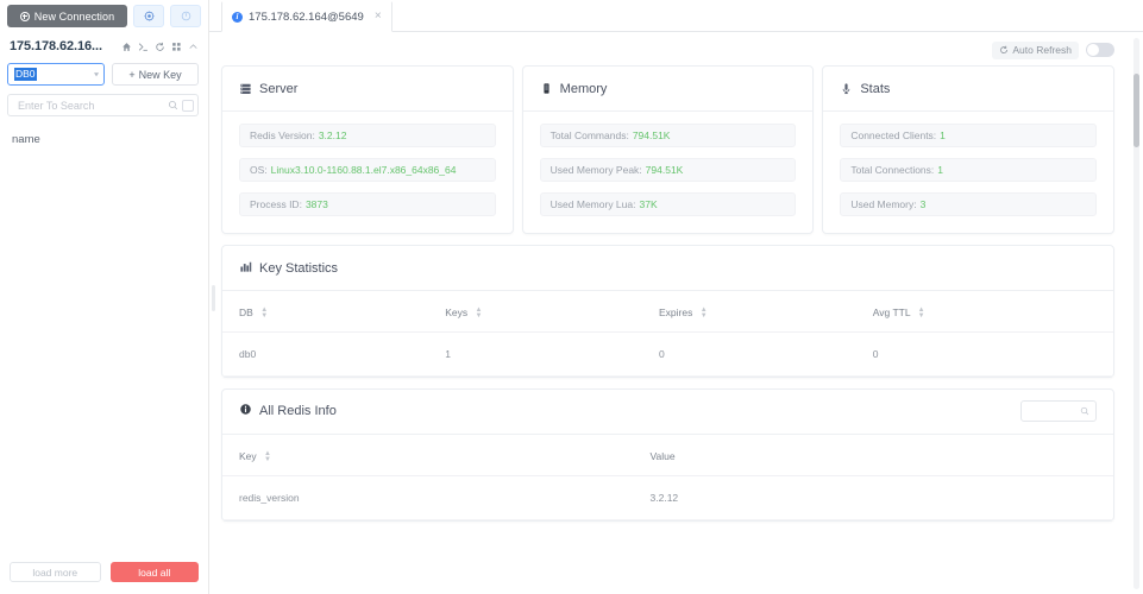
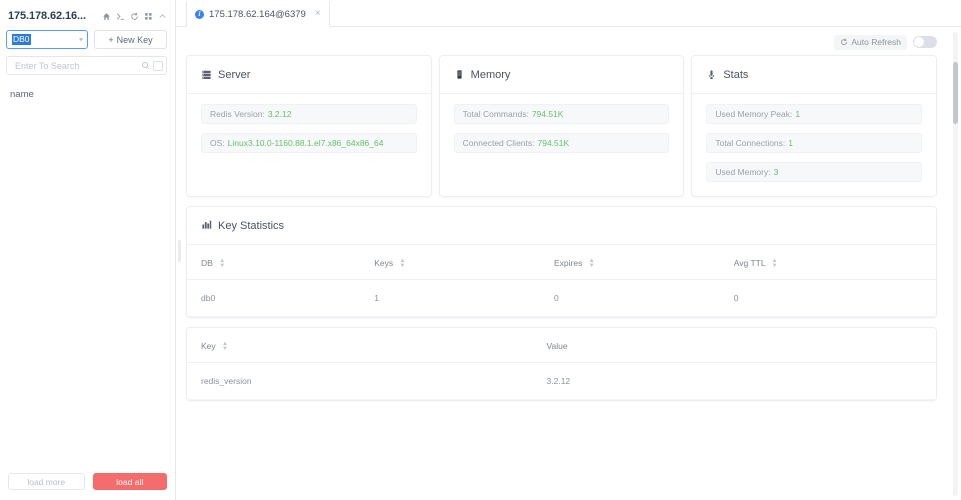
- New Connection
  175.178.62.16...
  DB0
  +
  New Key
  Enter To Search
  name
  load more
  load all
  i
- 175.178.62.164@5649
+ 175.178.62.164@6379
  ×
  Auto Refresh
  Server
  Redis Version:
  3.2.12
  OS:
  Linux3.10.0-1160.88.1.el7.x86_64x86_64
- Process ID:
- 3873
  Memory
  Total Commands:
  794.51K
- Used Memory Peak:
+ Connected Clients:
  794.51K
- Used Memory Lua:
- 37K
  Stats
- Connected Clients:
+ Used Memory Peak:
  1
  Total Connections:
  1
  Used Memory:
  3
  Key Statistics
  DB	Keys	Expires	Avg TTL
  db0	1	0	0
- All Redis Info
  Key	Value
  redis_version	3.2.12
